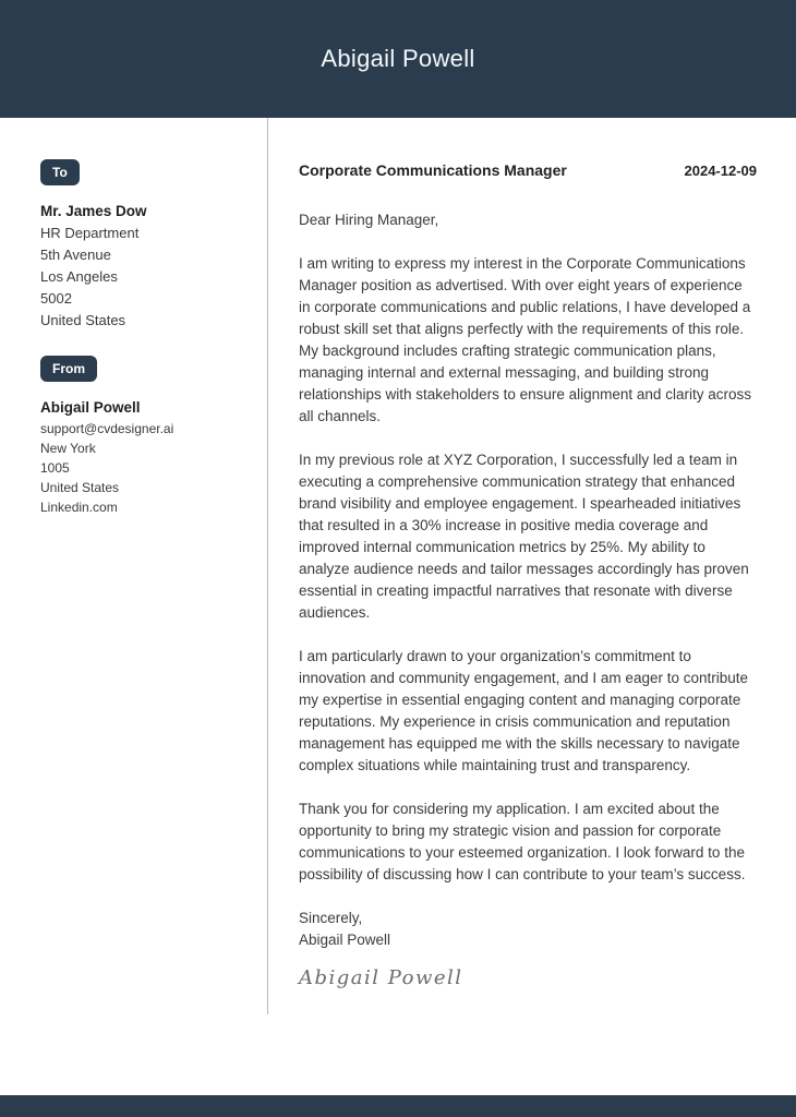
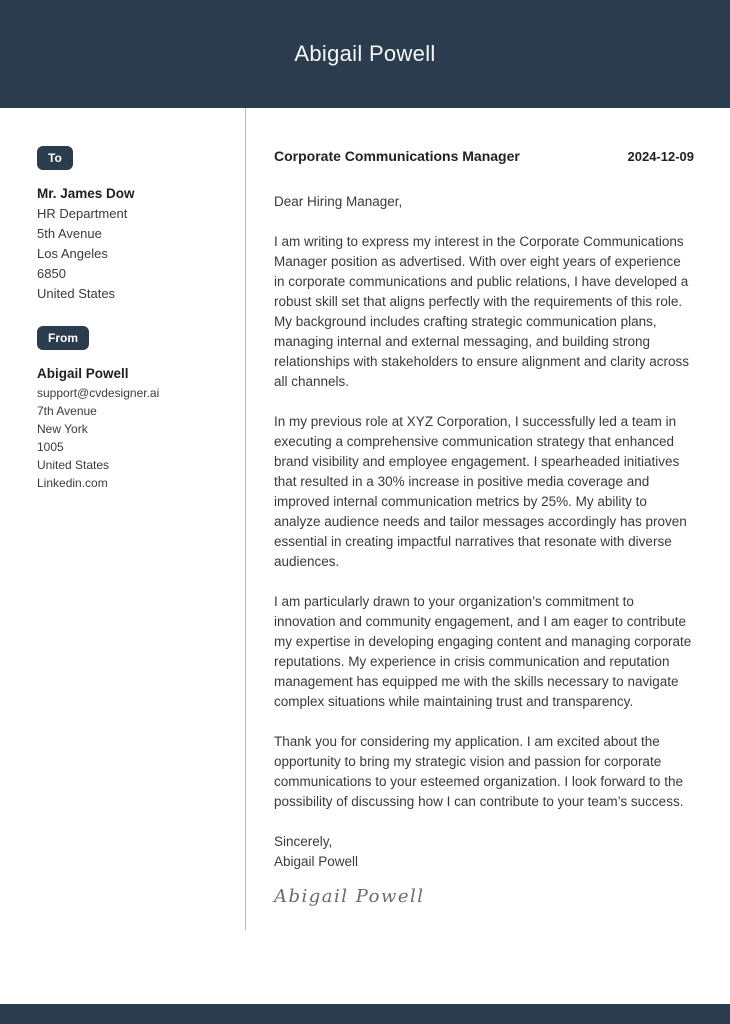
  Abigail Powell
  To
  Mr. James Dow
  HR Department
  5th Avenue
  Los Angeles
- 5002
+ 6850
  United States
  From
  Abigail Powell
  support@cvdesigner.ai
+ 7th Avenue
  New York
  1005
  United States
  Linkedin.com
  Corporate Communications Manager
  2024-12-09
  Dear Hiring Manager,
  I am writing to express my interest in the Corporate Communications Manager position as advertised. With over eight years of experience in corporate communications and public relations, I have developed a robust skill set that aligns perfectly with the requirements of this role. My background includes crafting strategic communication plans, managing internal and external messaging, and building strong relationships with stakeholders to ensure alignment and clarity across all channels.
  In my previous role at XYZ Corporation, I successfully led a team in executing a comprehensive communication strategy that enhanced brand visibility and employee engagement. I spearheaded initiatives that resulted in a 30% increase in positive media coverage and improved internal communication metrics by 25%. My ability to analyze audience needs and tailor messages accordingly has proven essential in creating impactful narratives that resonate with diverse audiences.
- I am particularly drawn to your organization’s commitment to innovation and community engagement, and I am eager to contribute my expertise in essential engaging content and managing corporate reputations. My experience in crisis communication and reputation management has equipped me with the skills necessary to navigate complex situations while maintaining trust and transparency.
+ I am particularly drawn to your organization’s commitment to innovation and community engagement, and I am eager to contribute my expertise in developing engaging content and managing corporate reputations. My experience in crisis communication and reputation management has equipped me with the skills necessary to navigate complex situations while maintaining trust and transparency.
  Thank you for considering my application. I am excited about the opportunity to bring my strategic vision and passion for corporate communications to your esteemed organization. I look forward to the possibility of discussing how I can contribute to your team’s success.
  Sincerely,
  Abigail Powell
  Abigail Powell
